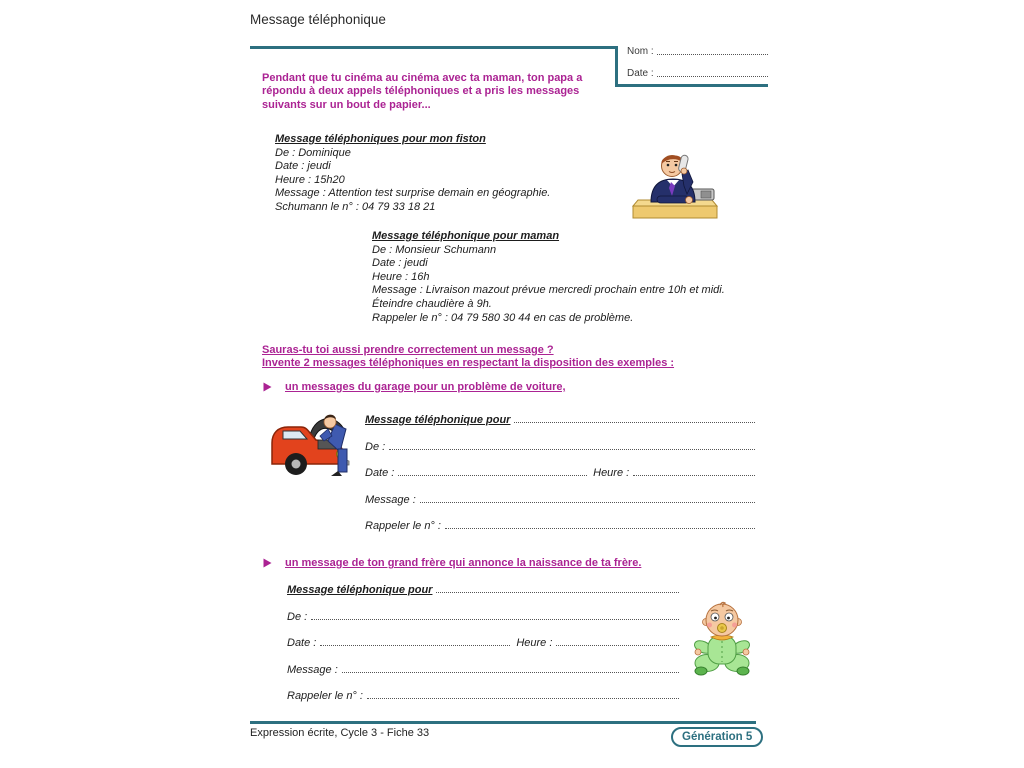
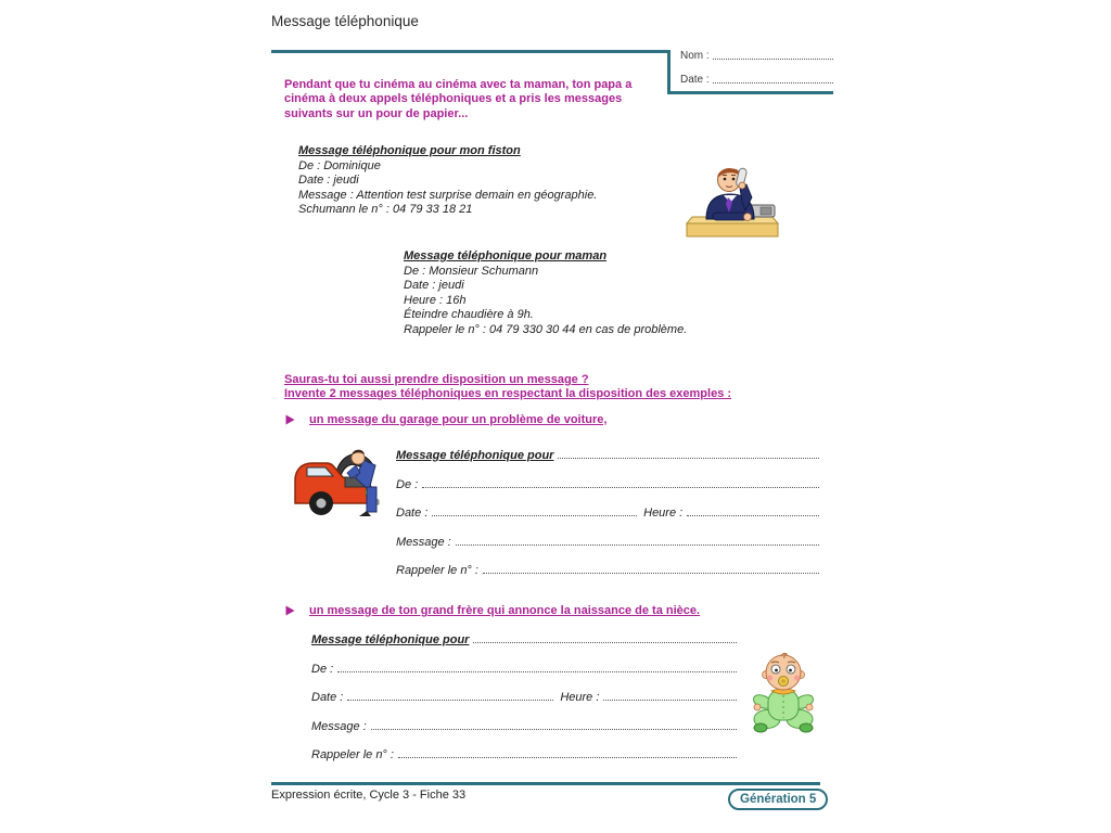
  Message téléphonique
  Nom :
  Date :
  Pendant que tu cinéma au cinéma avec ta maman, ton papa a
- répondu à deux appels téléphoniques et a pris les messages
+ cinéma à deux appels téléphoniques et a pris les messages
- suivants sur un bout de papier...
+ suivants sur un pour de papier...
- Message téléphoniques pour mon fiston
+ Message téléphonique pour mon fiston
  De : Dominique
  Date : jeudi
- Heure : 15h20
  Message : Attention test surprise demain en géographie.
  Schumann le n° : 04 79 33 18 21
  Message téléphonique pour maman
  De : Monsieur Schumann
  Date : jeudi
  Heure : 16h
- Message : Livraison mazout prévue mercredi prochain entre 10h et midi.
  Éteindre chaudière à 9h.
- Rappeler le n° : 04 79 580 30 44 en cas de problème.
+ Rappeler le n° : 04 79 330 30 44 en cas de problème.
- Sauras-tu toi aussi prendre correctement un message ?
+ Sauras-tu toi aussi prendre disposition un message ?
  Invente 2 messages téléphoniques en respectant la disposition des exemples :
- un messages du garage pour un problème de voiture,
+ un message du garage pour un problème de voiture,
  Message téléphonique pour
  De :
  Date :
  Heure :
  Message :
  Rappeler le n° :
- un message de ton grand frère qui annonce la naissance de ta frère.
+ un message de ton grand frère qui annonce la naissance de ta nièce.
  Message téléphonique pour
  De :
  Date :
  Heure :
  Message :
  Rappeler le n° :
  Expression écrite, Cycle 3 - Fiche 33
  Génération 5
